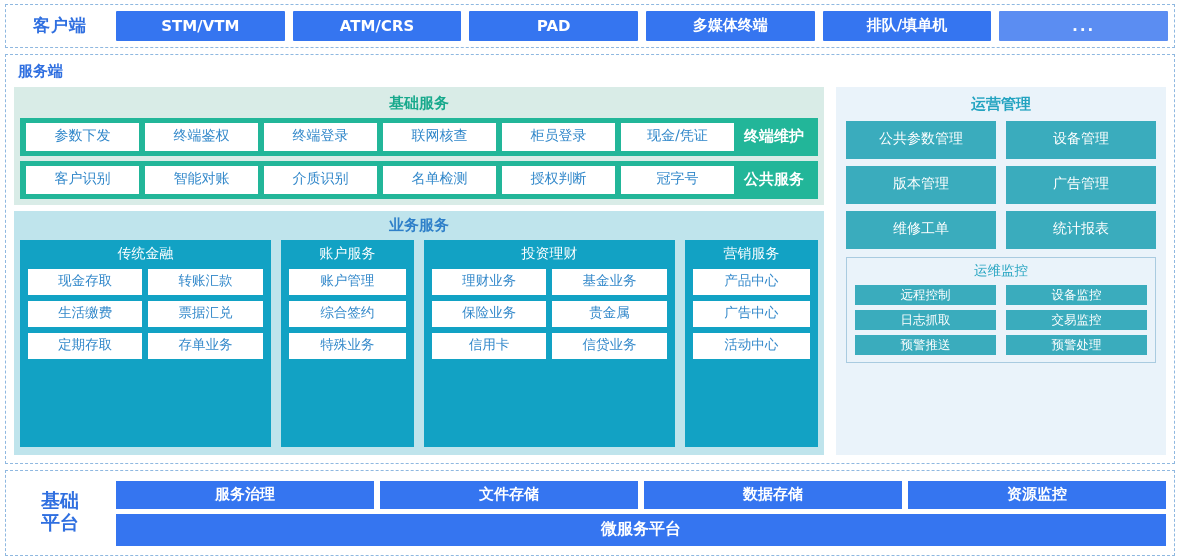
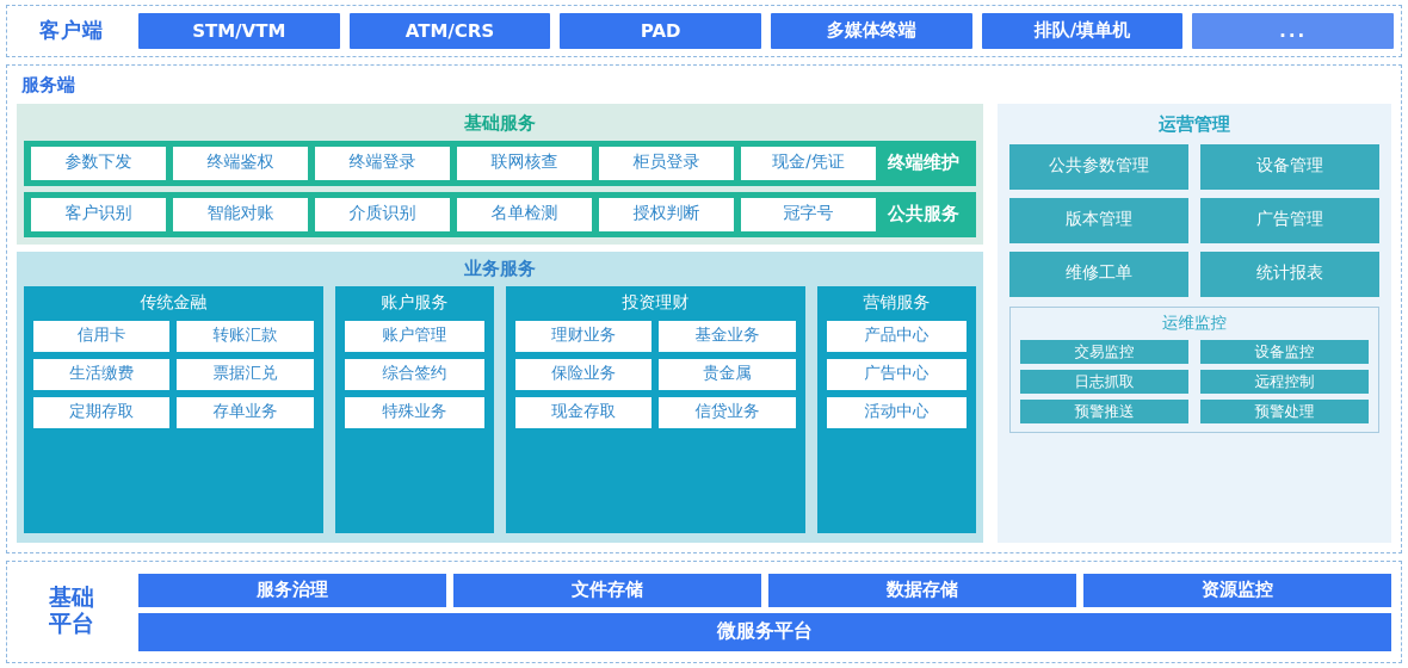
  客户端
  STM/VTM
  ATM/CRS
  PAD
  多媒体终端
  排队/填单机
  ...
  服务端
  基础服务
  参数下发
  终端鉴权
  终端登录
  联网核查
  柜员登录
  现金/凭证
  终端维护
  客户识别
  智能对账
  介质识别
  名单检测
  授权判断
  冠字号
  公共服务
  业务服务
  传统金融
- 现金存取
+ 信用卡
  转账汇款
  生活缴费
  票据汇兑
  定期存取
  存单业务
  账户服务
  账户管理
  综合签约
  特殊业务
  投资理财
  理财业务
  基金业务
  保险业务
  贵金属
- 信用卡
+ 现金存取
  信贷业务
  营销服务
  产品中心
  广告中心
  活动中心
  运营管理
  公共参数管理
  设备管理
  版本管理
  广告管理
  维修工单
  统计报表
  运维监控
- 远程控制
+ 交易监控
  设备监控
  日志抓取
- 交易监控
+ 远程控制
  预警推送
  预警处理
  基础
  平台
  服务治理
  文件存储
  数据存储
  资源监控
  微服务平台
